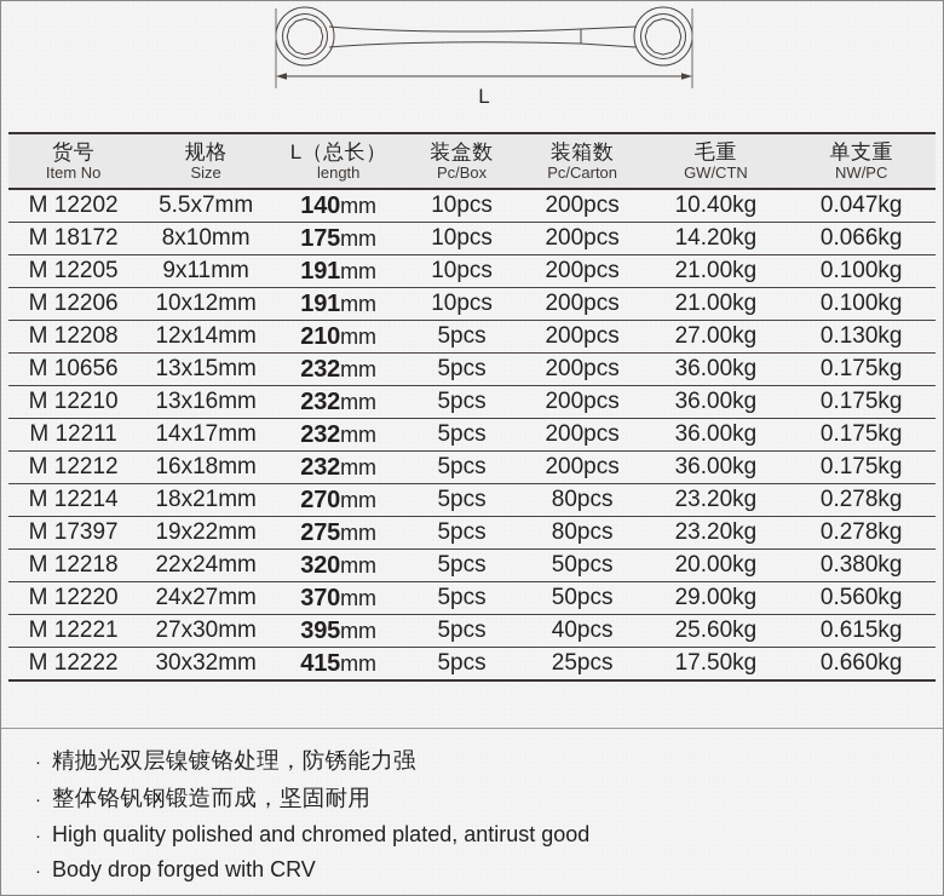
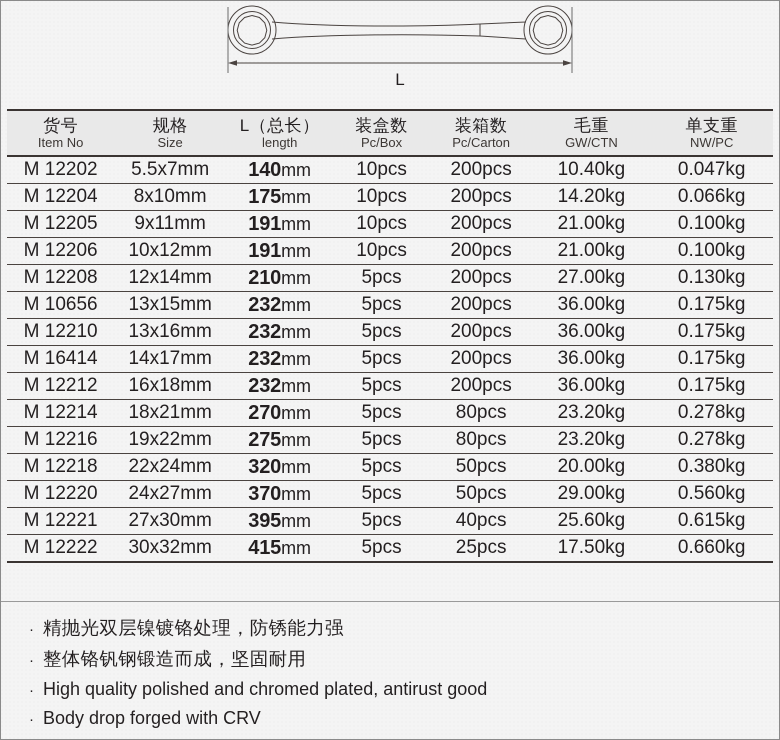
  L
  货号 Item No	规格 Size	L（总长） length	装盒数 Pc/Box	装箱数 Pc/Carton	毛重 GW/CTN	单支重 NW/PC
  M 12202	5.5x7mm	140mm	10pcs	200pcs	10.40kg	0.047kg
- M 18172	8x10mm	175mm	10pcs	200pcs	14.20kg	0.066kg
+ M 12204	8x10mm	175mm	10pcs	200pcs	14.20kg	0.066kg
  M 12205	9x11mm	191mm	10pcs	200pcs	21.00kg	0.100kg
  M 12206	10x12mm	191mm	10pcs	200pcs	21.00kg	0.100kg
  M 12208	12x14mm	210mm	5pcs	200pcs	27.00kg	0.130kg
  M 10656	13x15mm	232mm	5pcs	200pcs	36.00kg	0.175kg
  M 12210	13x16mm	232mm	5pcs	200pcs	36.00kg	0.175kg
- M 12211	14x17mm	232mm	5pcs	200pcs	36.00kg	0.175kg
+ M 16414	14x17mm	232mm	5pcs	200pcs	36.00kg	0.175kg
  M 12212	16x18mm	232mm	5pcs	200pcs	36.00kg	0.175kg
  M 12214	18x21mm	270mm	5pcs	80pcs	23.20kg	0.278kg
- M 17397	19x22mm	275mm	5pcs	80pcs	23.20kg	0.278kg
+ M 12216	19x22mm	275mm	5pcs	80pcs	23.20kg	0.278kg
  M 12218	22x24mm	320mm	5pcs	50pcs	20.00kg	0.380kg
  M 12220	24x27mm	370mm	5pcs	50pcs	29.00kg	0.560kg
  M 12221	27x30mm	395mm	5pcs	40pcs	25.60kg	0.615kg
  M 12222	30x32mm	415mm	5pcs	25pcs	17.50kg	0.660kg
  ·
  精抛光双层镍镀铬处理，防锈能力强
  ·
  整体铬钒钢锻造而成，坚固耐用
  ·
  High quality polished and chromed plated, antirust good
  ·
  Body drop forged with CRV
